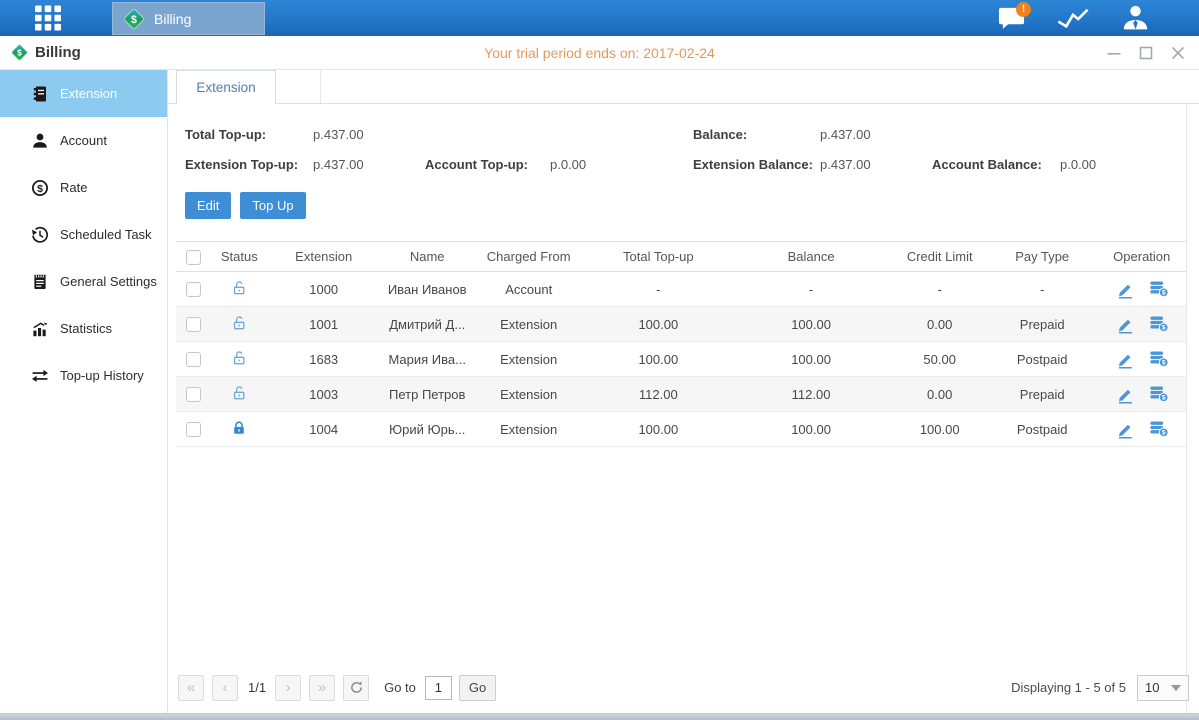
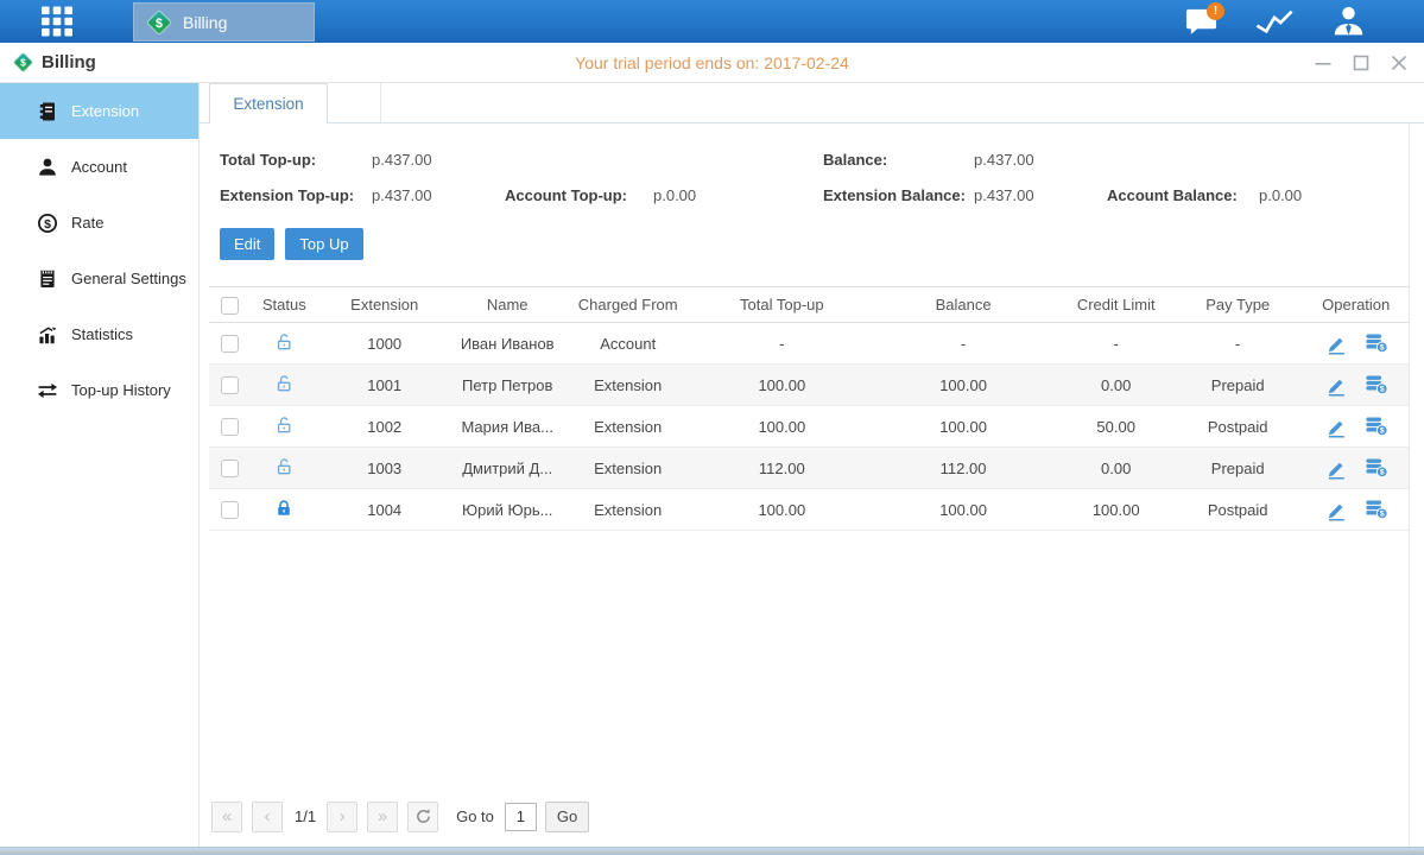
  $
  Billing
  !
  $
  Billing
  Your trial period ends on: 2017-02-24
  Extension
  Account
  $
  Rate
- Scheduled Task
  General Settings
  Statistics
  Top-up History
  Extension
  Total Top-up:
  p.437.00
  Balance:
  p.437.00
  Extension Top-up:
  p.437.00
  Account Top-up:
  p.0.00
  Extension Balance:
  p.437.00
  Account Balance:
  p.0.00
  Edit
  Top Up
  	Status	Extension	Name	Charged From	Total Top-up	Balance	Credit Limit	Pay Type	Operation
  		1000	Иван Иванов	Account	-	-	-	-
- 		1001	Дмитрий Д...	Extension	100.00	100.00	0.00	Prepaid
+ 		1001	Петр Петров	Extension	100.00	100.00	0.00	Prepaid
- 		1683	Мария Ива...	Extension	100.00	100.00	50.00	Postpaid
+ 		1002	Мария Ива...	Extension	100.00	100.00	50.00	Postpaid
- 		1003	Петр Петров	Extension	112.00	112.00	0.00	Prepaid
+ 		1003	Дмитрий Д...	Extension	112.00	112.00	0.00	Prepaid
  		1004	Юрий Юрь...	Extension	100.00	100.00	100.00	Postpaid
  «
  ‹
  1/1
  ›
  »
  Go to
  1
  Go
- Displaying 1 - 5 of 5
- 10
